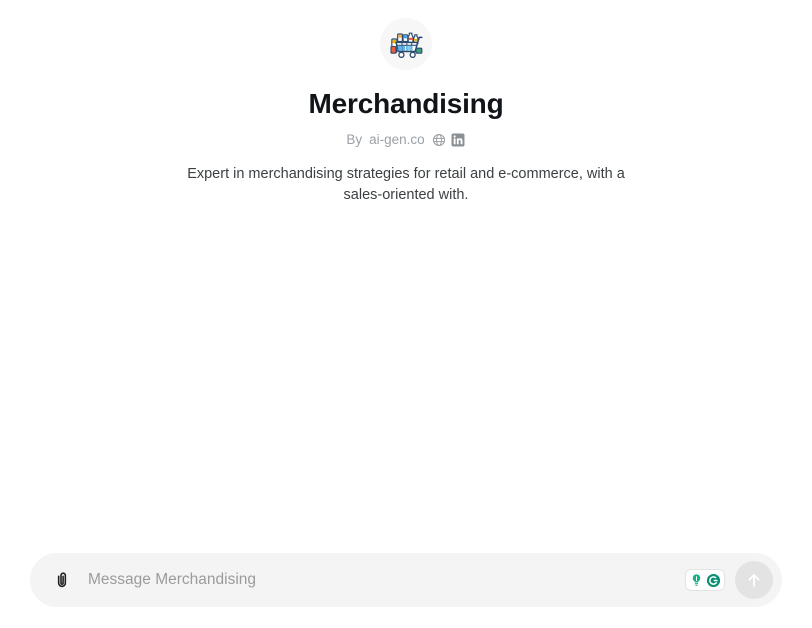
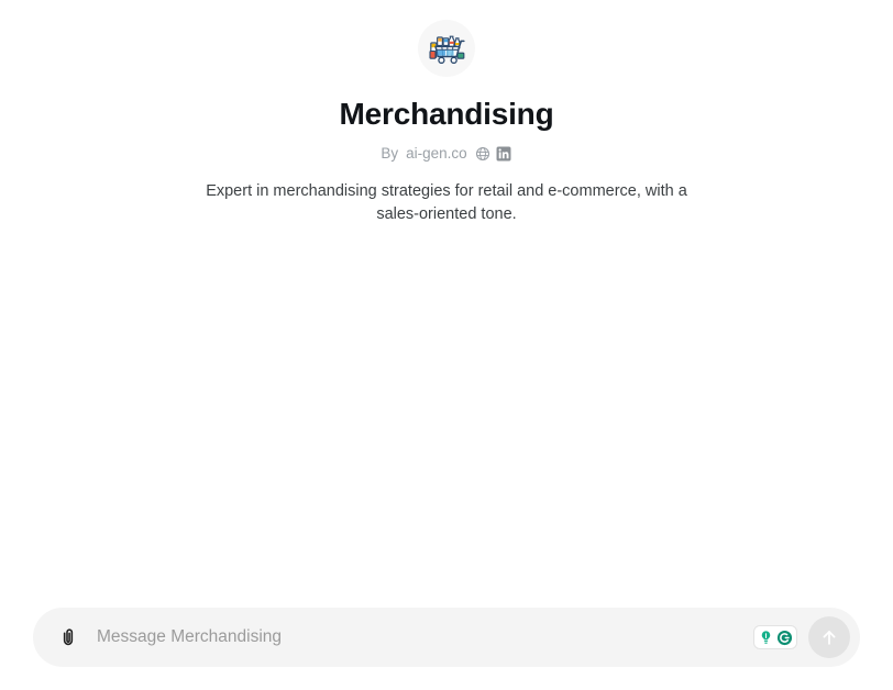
  Merchandising
  By
  ai-gen.co
- Expert in merchandising strategies for retail and e-commerce, with a sales-oriented with.
+ Expert in merchandising strategies for retail and e-commerce, with a sales-oriented tone.
  Message Merchandising
